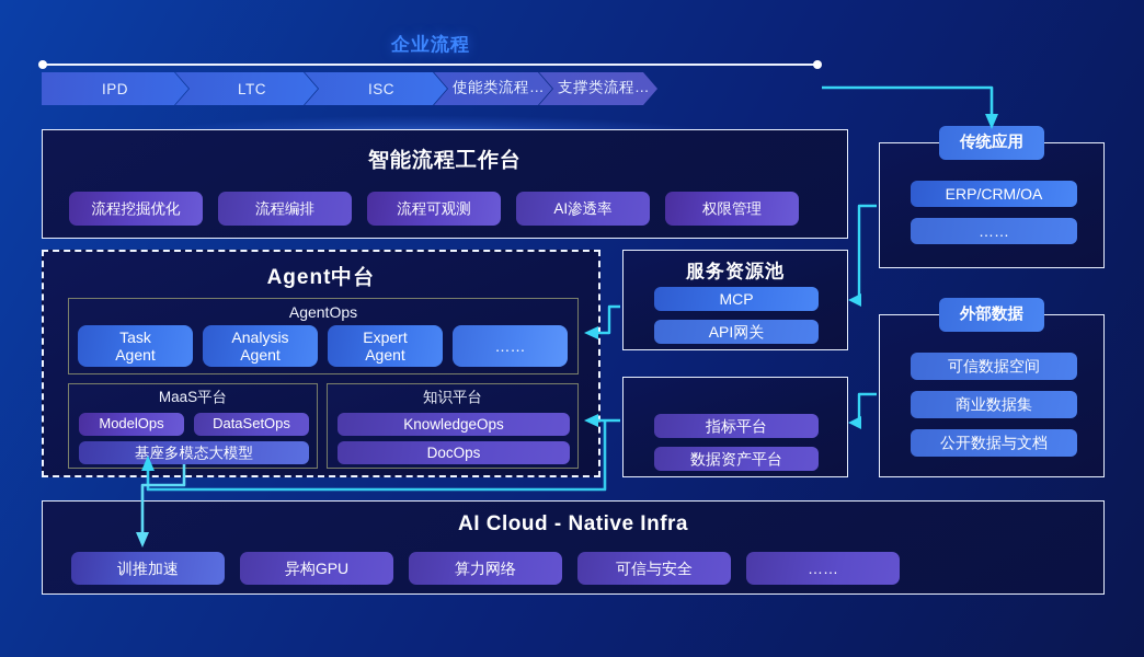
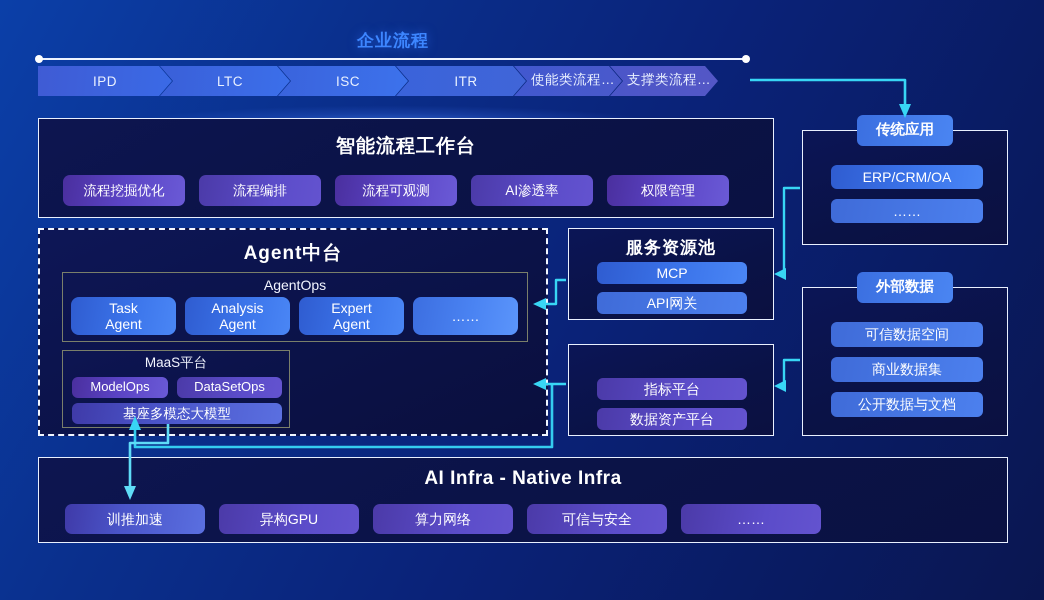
  企业流程
  IPD
  LTC
  ISC
+ ITR
  使能类流程…
  支撑类流程…
  智能流程工作台
  流程挖掘优化
  流程编排
  流程可观测
  AI渗透率
  权限管理
  Agent中台
  AgentOps
  Task
  Agent
  Analysis
  Agent
  Expert
  Agent
  ……
  MaaS平台
  ModelOps
  DataSetOps
  基座多模态大模型
- 知识平台
- KnowledgeOps
- DocOps
  服务资源池
  MCP
  API网关
  指标平台
  数据资产平台
  传统应用
  ERP/CRM/OA
  ……
  外部数据
  可信数据空间
  商业数据集
  公开数据与文档
- AI Cloud - Native Infra
+ AI Infra - Native Infra
  训推加速
  异构GPU
  算力网络
  可信与安全
  ……
